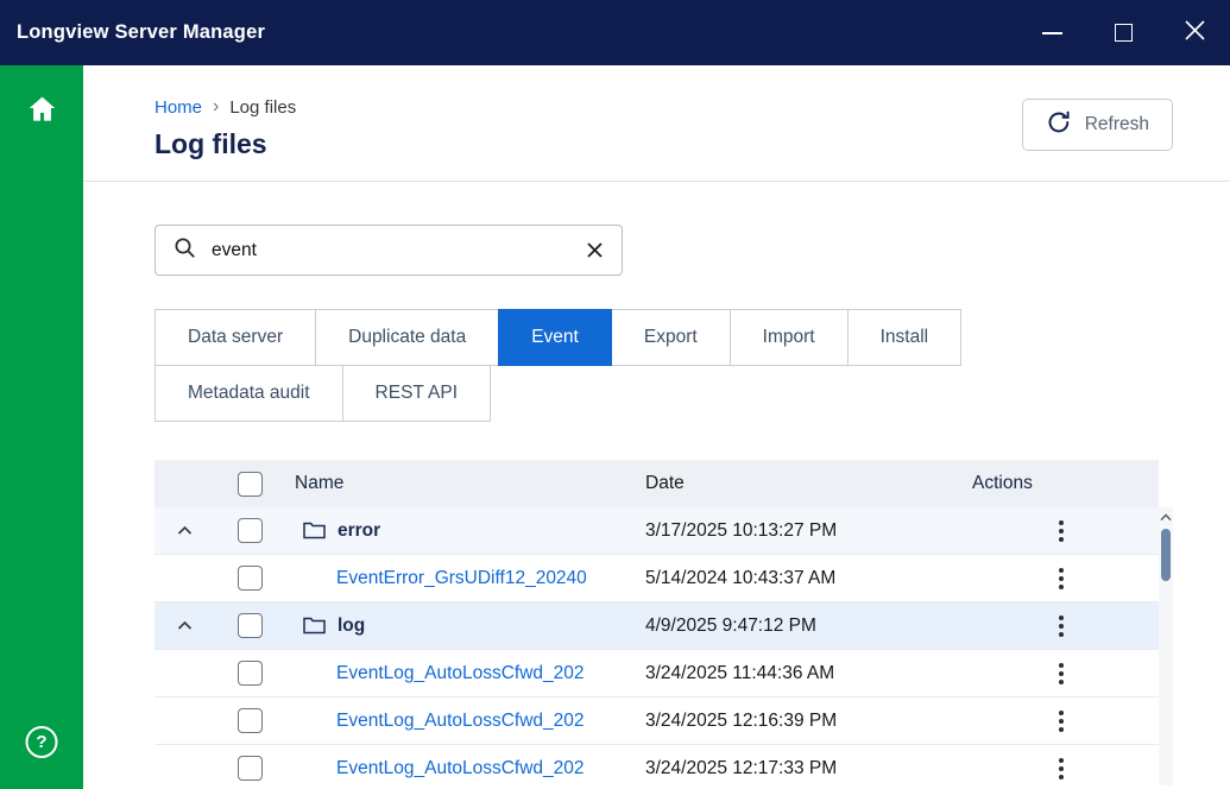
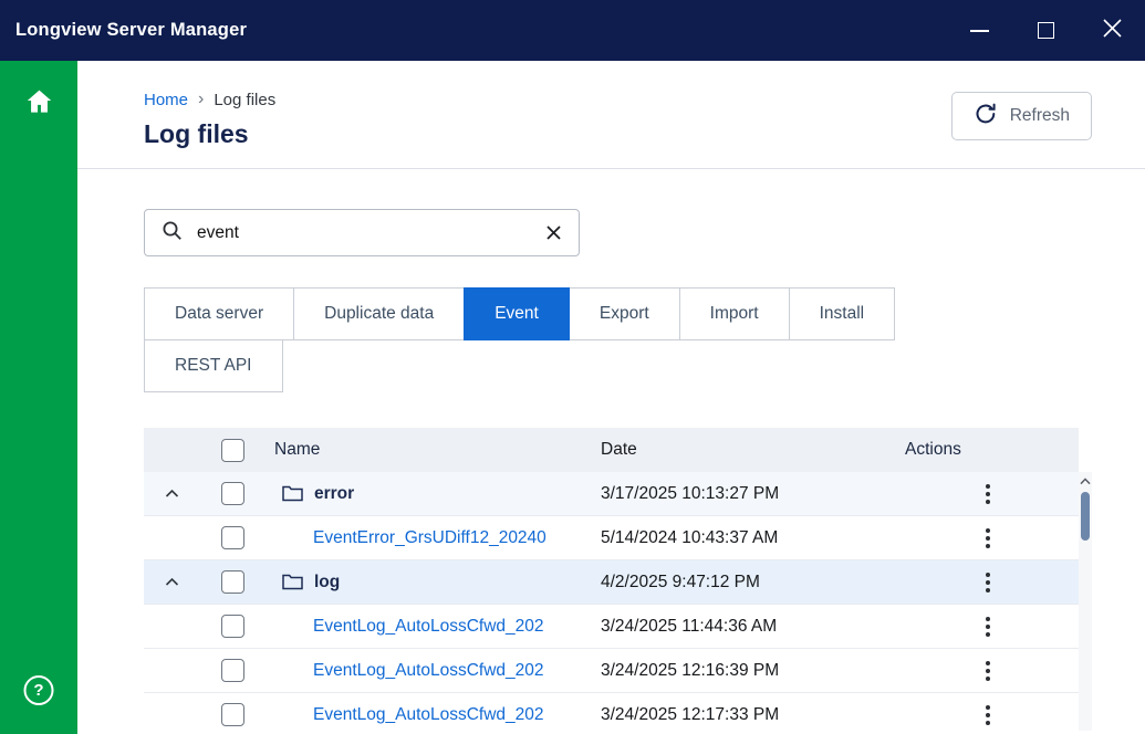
  Longview Server Manager
  ?
  Home
  ›
  Log files
  Log files
  Refresh
  event
  Data server
  Duplicate data
  Event
  Export
  Import
  Install
- Metadata audit
  REST API
  Name
  Date
  Actions
  error
  3/17/2025 10:13:27 PM
  EventError_GrsUDiff12_20240
  5/14/2024 10:43:37 AM
  log
- 4/9/2025 9:47:12 PM
+ 4/2/2025 9:47:12 PM
  EventLog_AutoLossCfwd_202
  3/24/2025 11:44:36 AM
  EventLog_AutoLossCfwd_202
  3/24/2025 12:16:39 PM
  EventLog_AutoLossCfwd_202
  3/24/2025 12:17:33 PM
